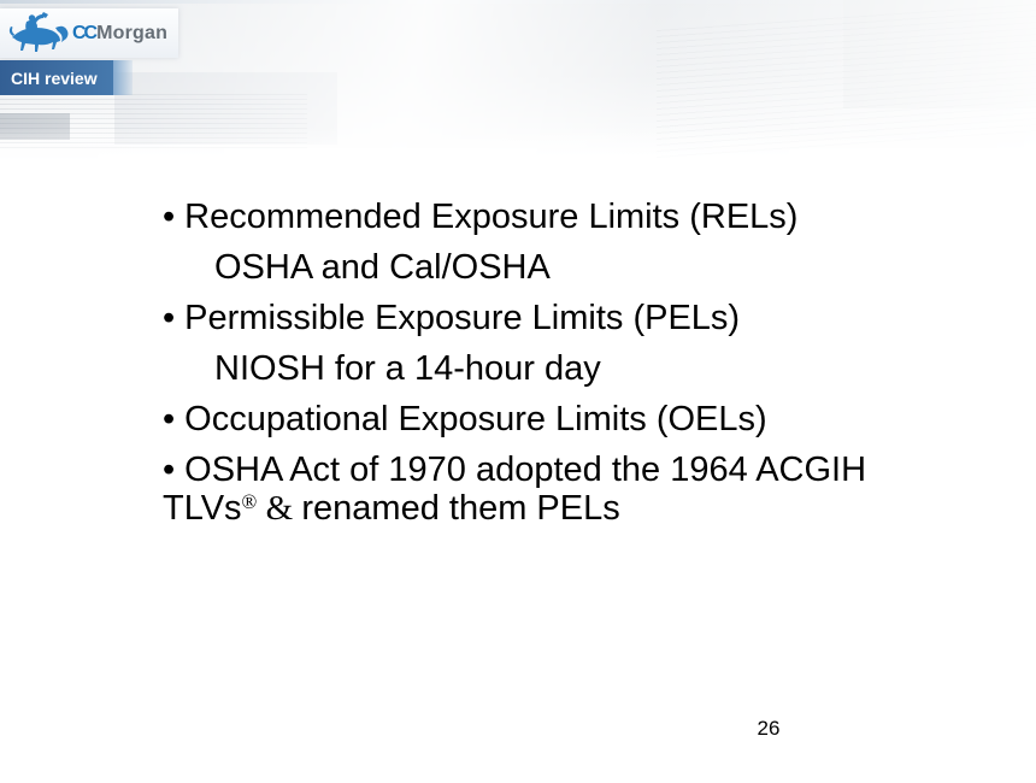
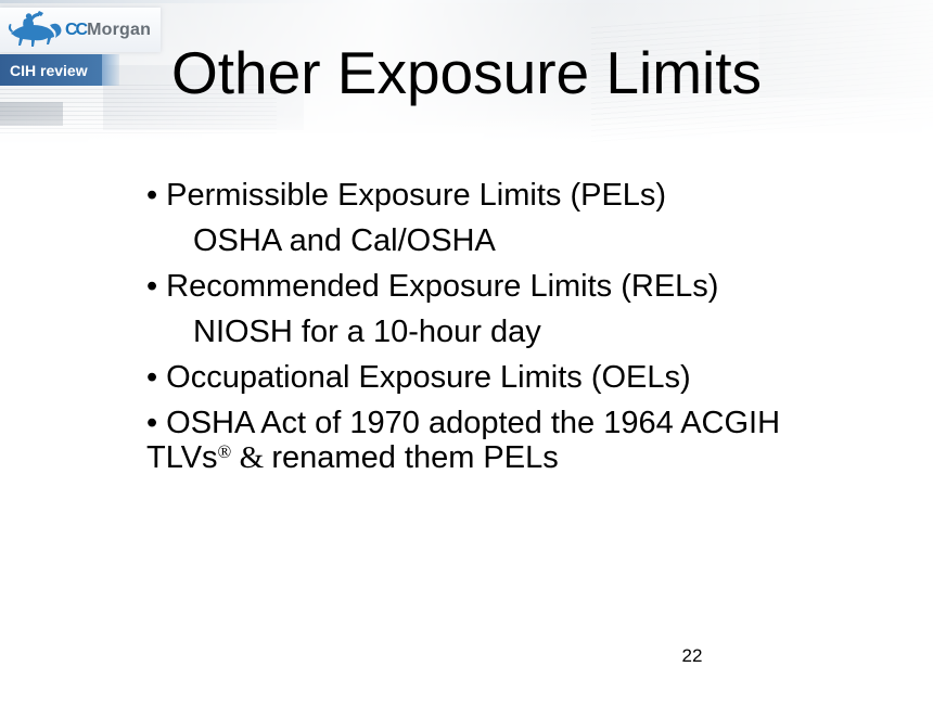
  CCMorgan
  CIH review
+ Other Exposure Limits
- • Recommended Exposure Limits (RELs)
+ • Permissible Exposure Limits (PELs)
  OSHA and Cal/OSHA
- • Permissible Exposure Limits (PELs)
+ • Recommended Exposure Limits (RELs)
- NIOSH for a 14-hour day
+ NIOSH for a 10-hour day
  • Occupational Exposure Limits (OELs)
  • OSHA Act of 1970 adopted the 1964 ACGIH TLVs® & renamed them PELs
- 26
+ 22
